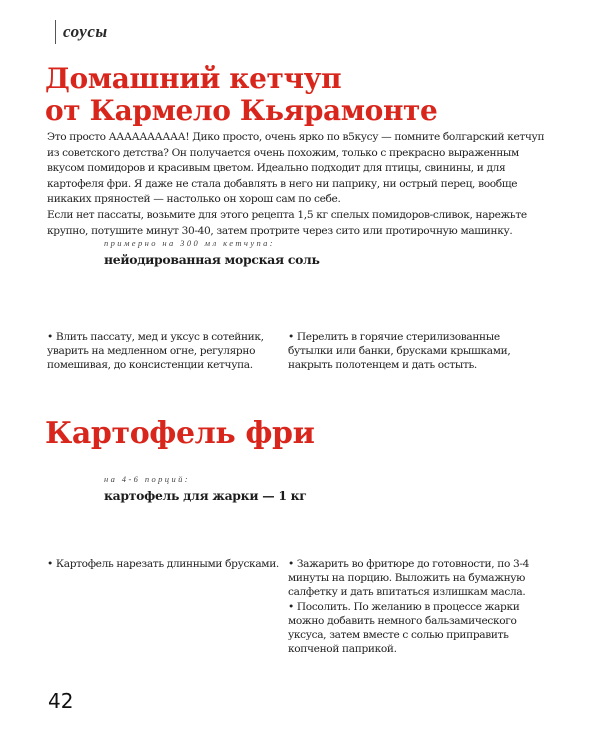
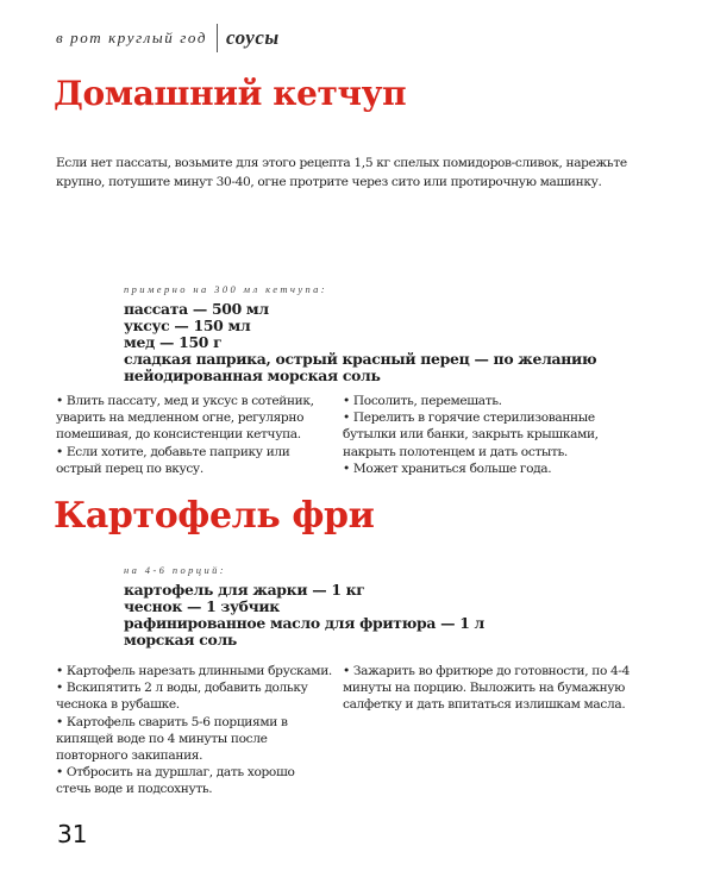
+ в рот круглый год
  соусы
  Домашний кетчуп
- от Кармело Кьярамонте
- Это просто АААААААААА! Дико просто, очень ярко по в5кусу — помните болгарский кетчуп из советского детства? Он получается очень похожим, только с прекрасно выраженным вкусом помидоров и красивым цветом. Идеально подходит для птицы, свинины, и для картофеля фри. Я даже не стала добавлять в него ни паприку, ни острый перец, вообще никаких пряностей — настолько он хорош сам по себе.
- Если нет пассаты, возьмите для этого рецепта 1,5 кг спелых помидоров-сливок, нарежьте крупно, потушите минут 30-40, затем протрите через сито или протирочную машинку.
+ Если нет пассаты, возьмите для этого рецепта 1,5 кг спелых помидоров-сливок, нарежьте крупно, потушите минут 30-40, огне протрите через сито или протирочную машинку.
  примерно на 300 мл кетчупа:
+ пассата — 500 мл
+ уксус — 150 мл
+ мед — 150 г
+ сладкая паприка, острый красный перец — по желанию
  нейодированная морская соль
  Влить пассату, мед и уксус в сотейник, уварить на медленном огне, регулярно помешивая, до консистенции кетчупа.
+ Если хотите, добавьте паприку или острый перец по вкусу.
+ Посолить, перемешать.
- Перелить в горячие стерилизованные бутылки или банки, брусками крышками, накрыть полотенцем и дать остыть.
+ Перелить в горячие стерилизованные бутылки или банки, закрыть крышками, накрыть полотенцем и дать остыть.
+ Может храниться больше года.
  Картофель фри
  на 4-6 порций:
  картофель для жарки — 1 кг
+ чеснок — 1 зубчик
+ рафинированное масло для фритюра — 1 л
+ морская соль
  Картофель нарезать длинными брусками.
+ Вскипятить 2 л воды, добавить дольку чеснока в рубашке.
+ Картофель сварить 5-6 порциями в кипящей воде по 4 минуты после повторного закипания.
+ Отбросить на дуршлаг, дать хорошо стечь воде и подсохнуть.
- Зажарить во фритюре до готовности, по 3-4 минуты на порцию. Выложить на бумажную салфетку и дать впитаться излишкам масла.
+ Зажарить во фритюре до готовности, по 4-4 минуты на порцию. Выложить на бумажную салфетку и дать впитаться излишкам масла.
- Посолить. По желанию в процессе жарки можно добавить немного бальзамического уксуса, затем вместе с солью приправить копченой паприкой.
- 42
+ 31
